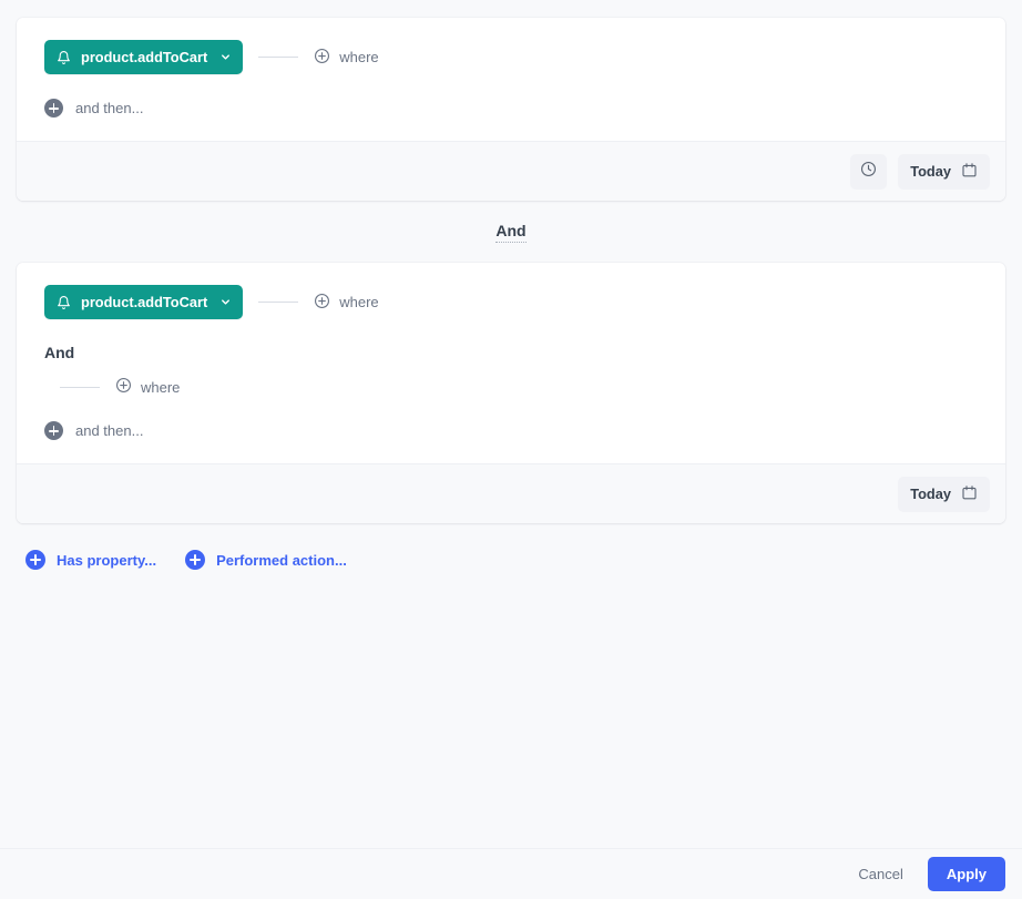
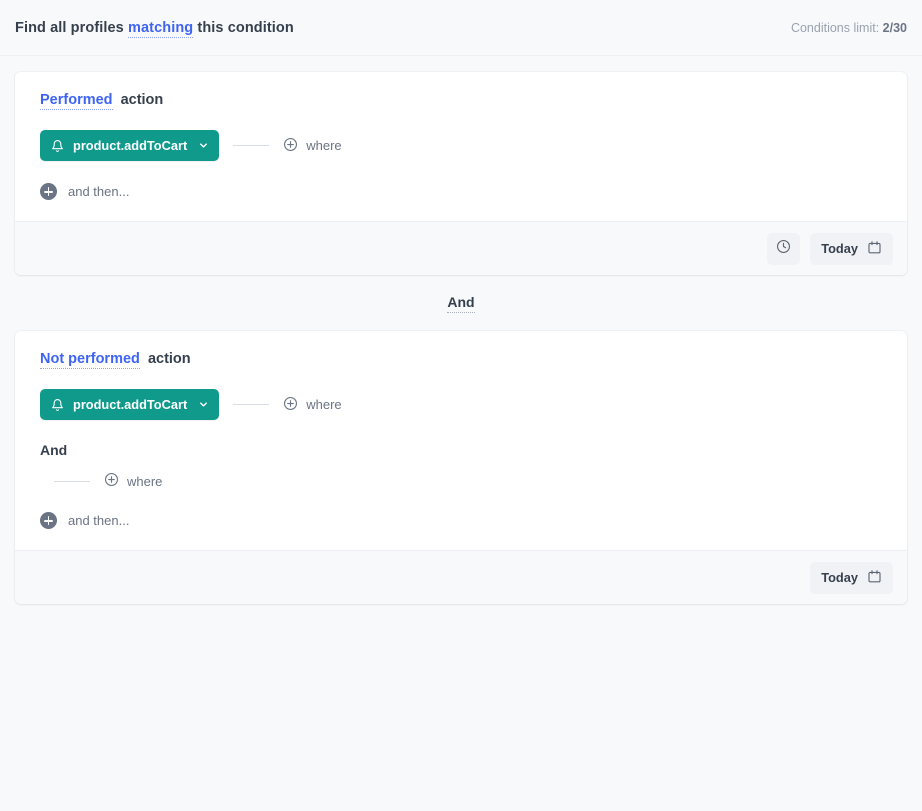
+ Find all profiles matching this condition
+ Conditions limit: 2/30
+ Performed action
  product.addToCart
  where
  and then...
  Today
  And
+ Not performed action
  product.addToCart
  where
  And
  where
  and then...
  Today
- Has property...
- Performed action...
- Cancel
- Apply
